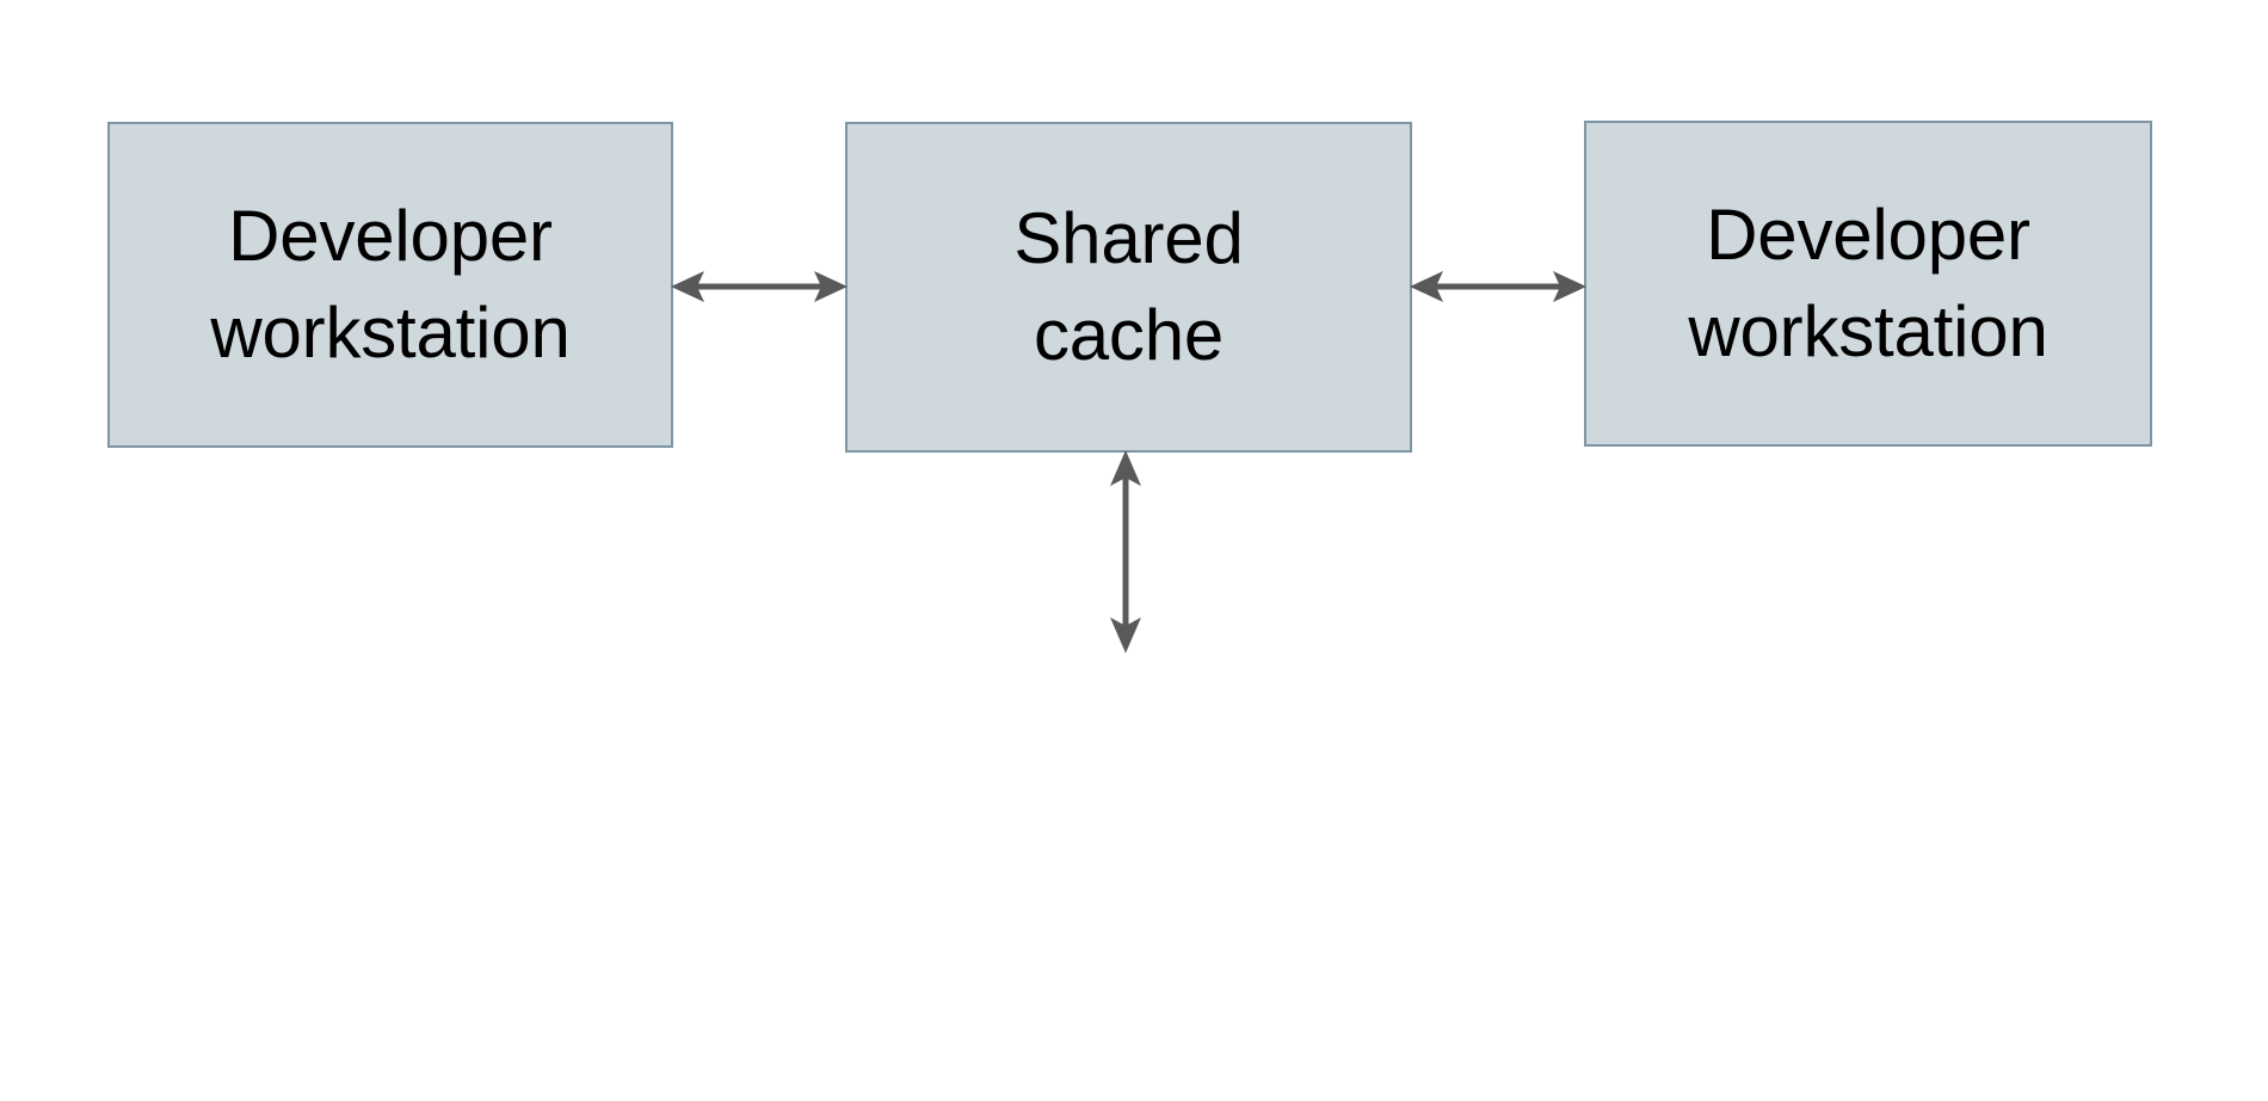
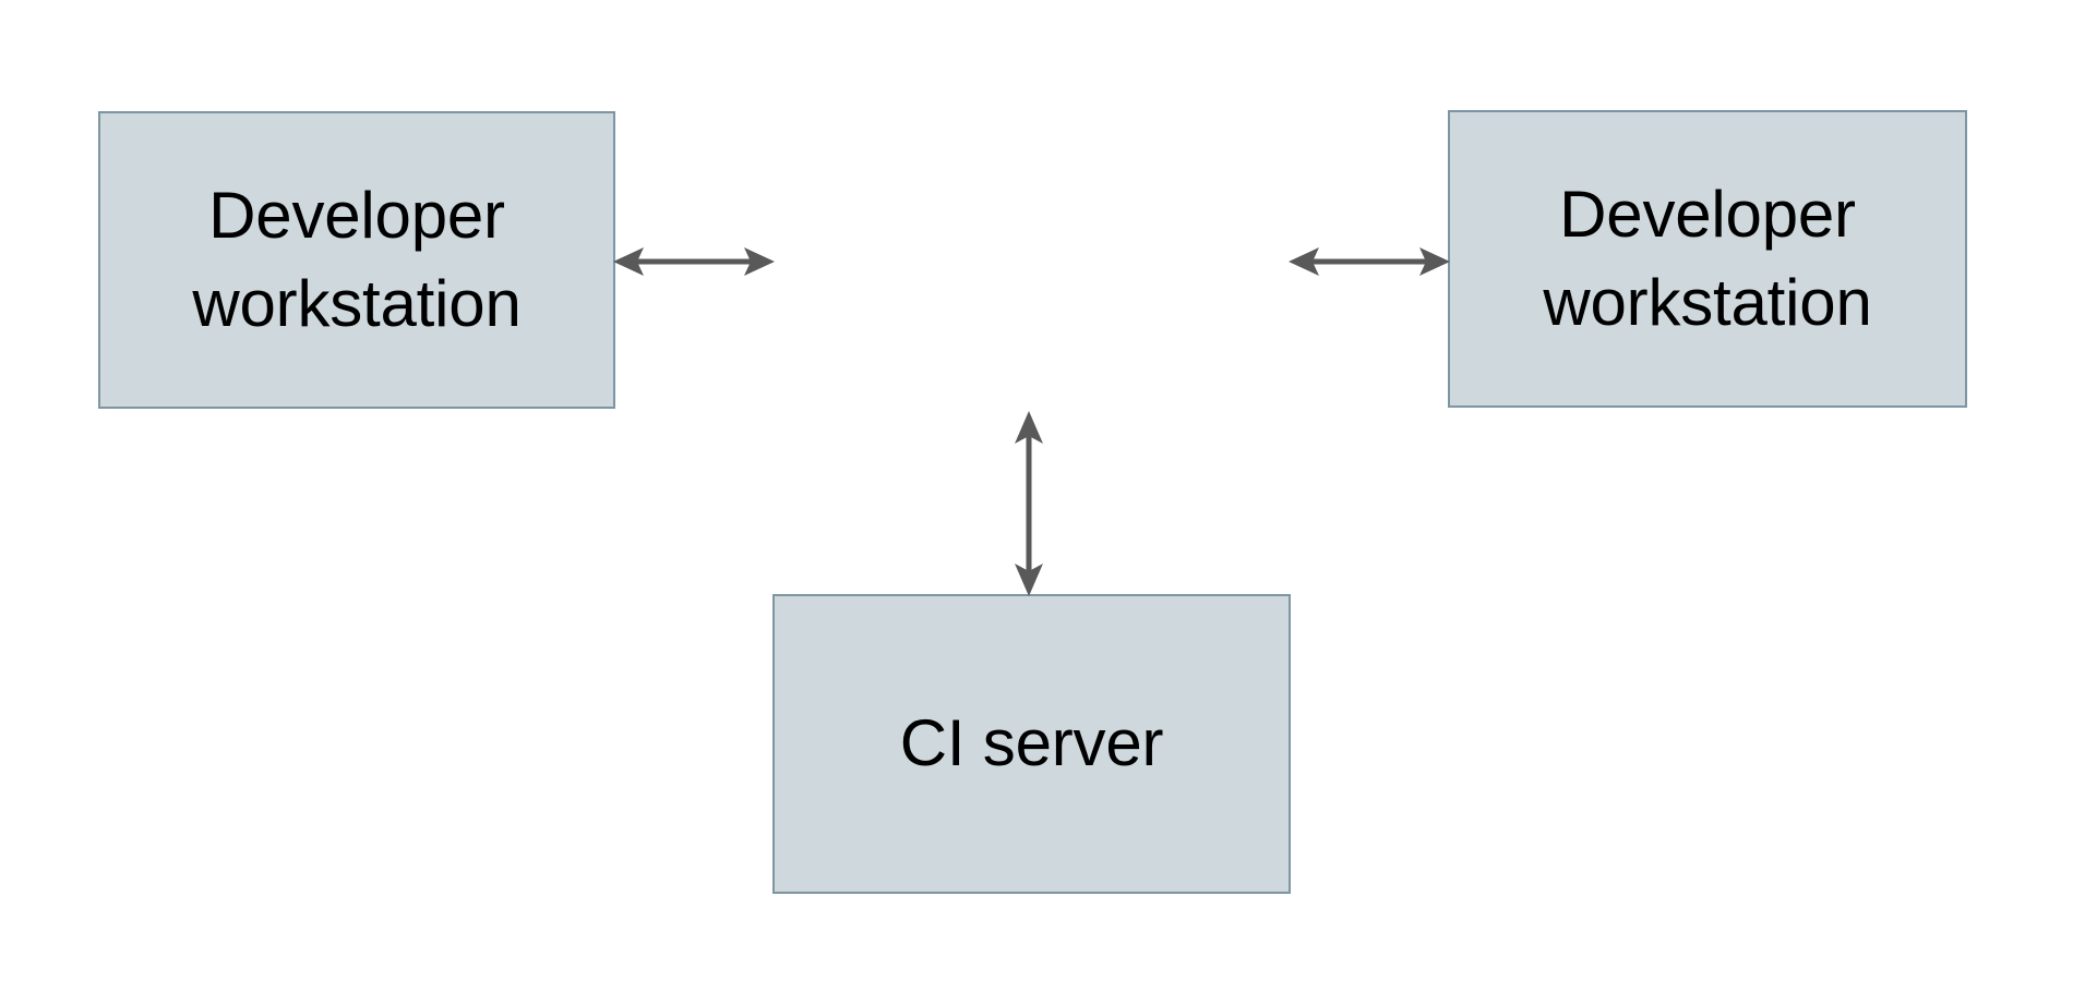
  Developer
  workstation
- Shared
- cache
  Developer
  workstation
+ CI server
